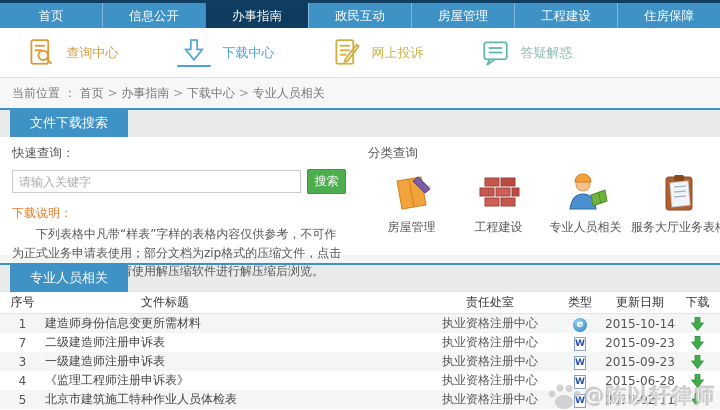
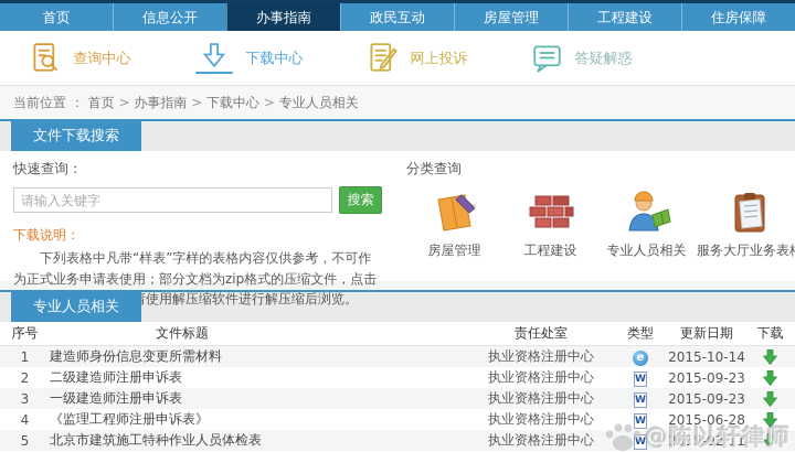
  首页
  信息公开
  办事指南
  政民互动
  房屋管理
  工程建设
  住房保障
  查询中心
  下载中心
  网上投诉
  答疑解惑
  当前位置 ： 首页 办事指南 下载中心 专业人员相关
  文件下载搜索
  快速查询：
  请输入关键字
  搜索
  下载说明：
  下列表格中凡带“样表”字样的表格内容仅供参考，不可作为正式业务申请表使用；部分文档为zip格式的压缩文件，点击使用解压缩软件进行解压缩后浏览。
  分类查询
  房屋管理
  工程建设
  专业人员相关
  服务大厅业务表
  专业人员相关
  序号
  文件标题
  责任处室
  类型
  更新日期
  下载
  1
  建造师身份信息变更所需材料
  执业资格注册中心
  2015-10-14
- 7
+ 2
  二级建造师注册申诉表
  执业资格注册中心
  2015-09-23
  3
  一级建造师注册申诉表
  执业资格注册中心
  2015-09-23
  4
  《监理工程师注册申诉表》
  执业资格注册中心
  2015-06-28
  5
  北京市建筑施工特种作业人员体检表
  执业资格注册中心
  2015-02-11
  @陈以轩律师
